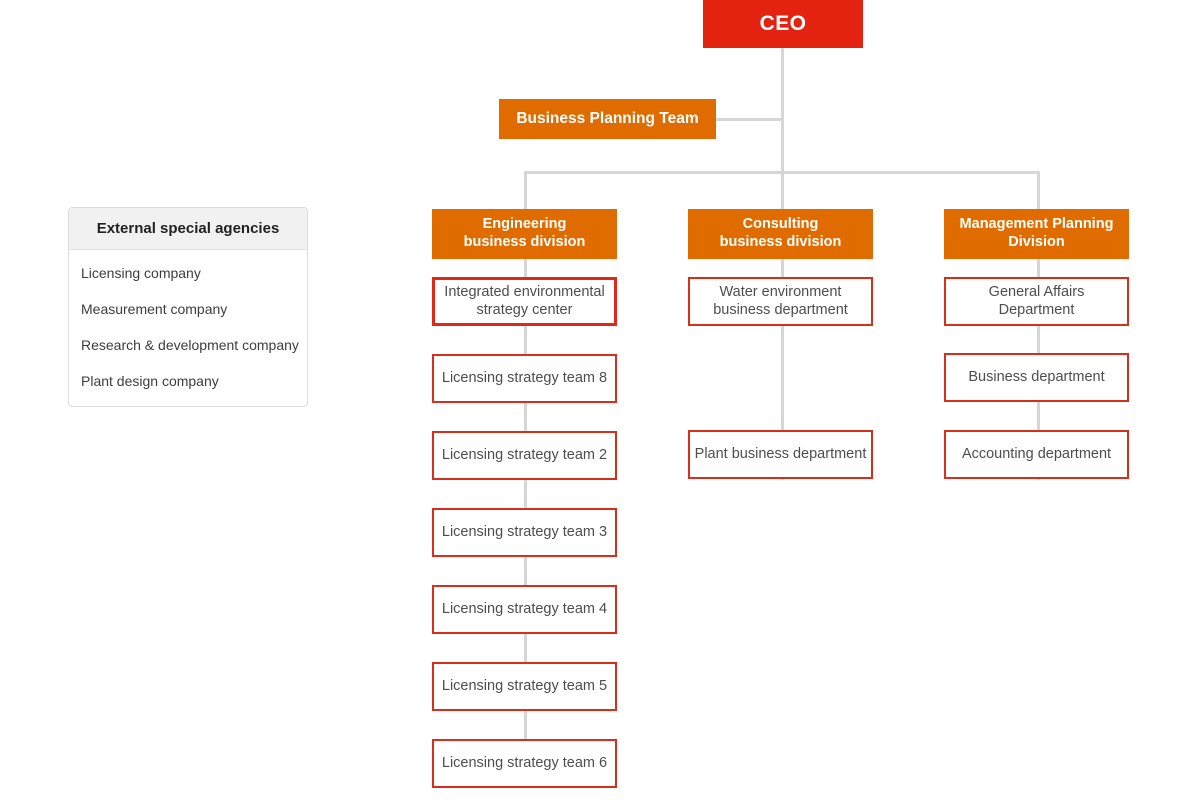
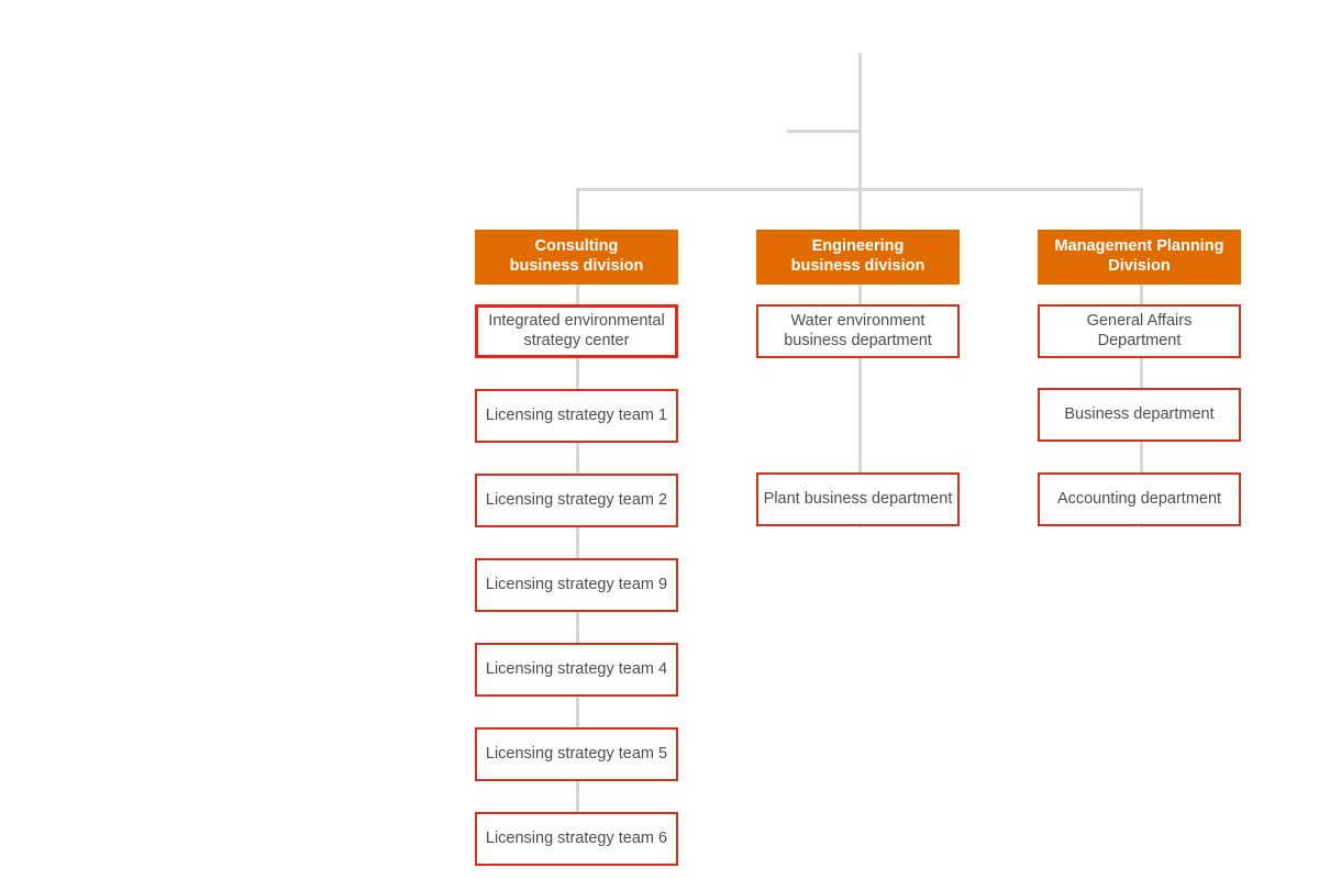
- CEO
- Business Planning Team
- External special agencies
- Licensing company
- Measurement company
- Research & development company
- Plant design company
- Engineering
+ Consulting
  business division
  Integrated environmental
  strategy center
- Licensing strategy team 8
+ Licensing strategy team 1
  Licensing strategy team 2
- Licensing strategy team 3
+ Licensing strategy team 9
  Licensing strategy team 4
  Licensing strategy team 5
  Licensing strategy team 6
- Consulting
+ Engineering
  business division
  Water environment
  business department
  Plant business department
  Management Planning
  Division
  General Affairs
  Department
  Business department
  Accounting department
